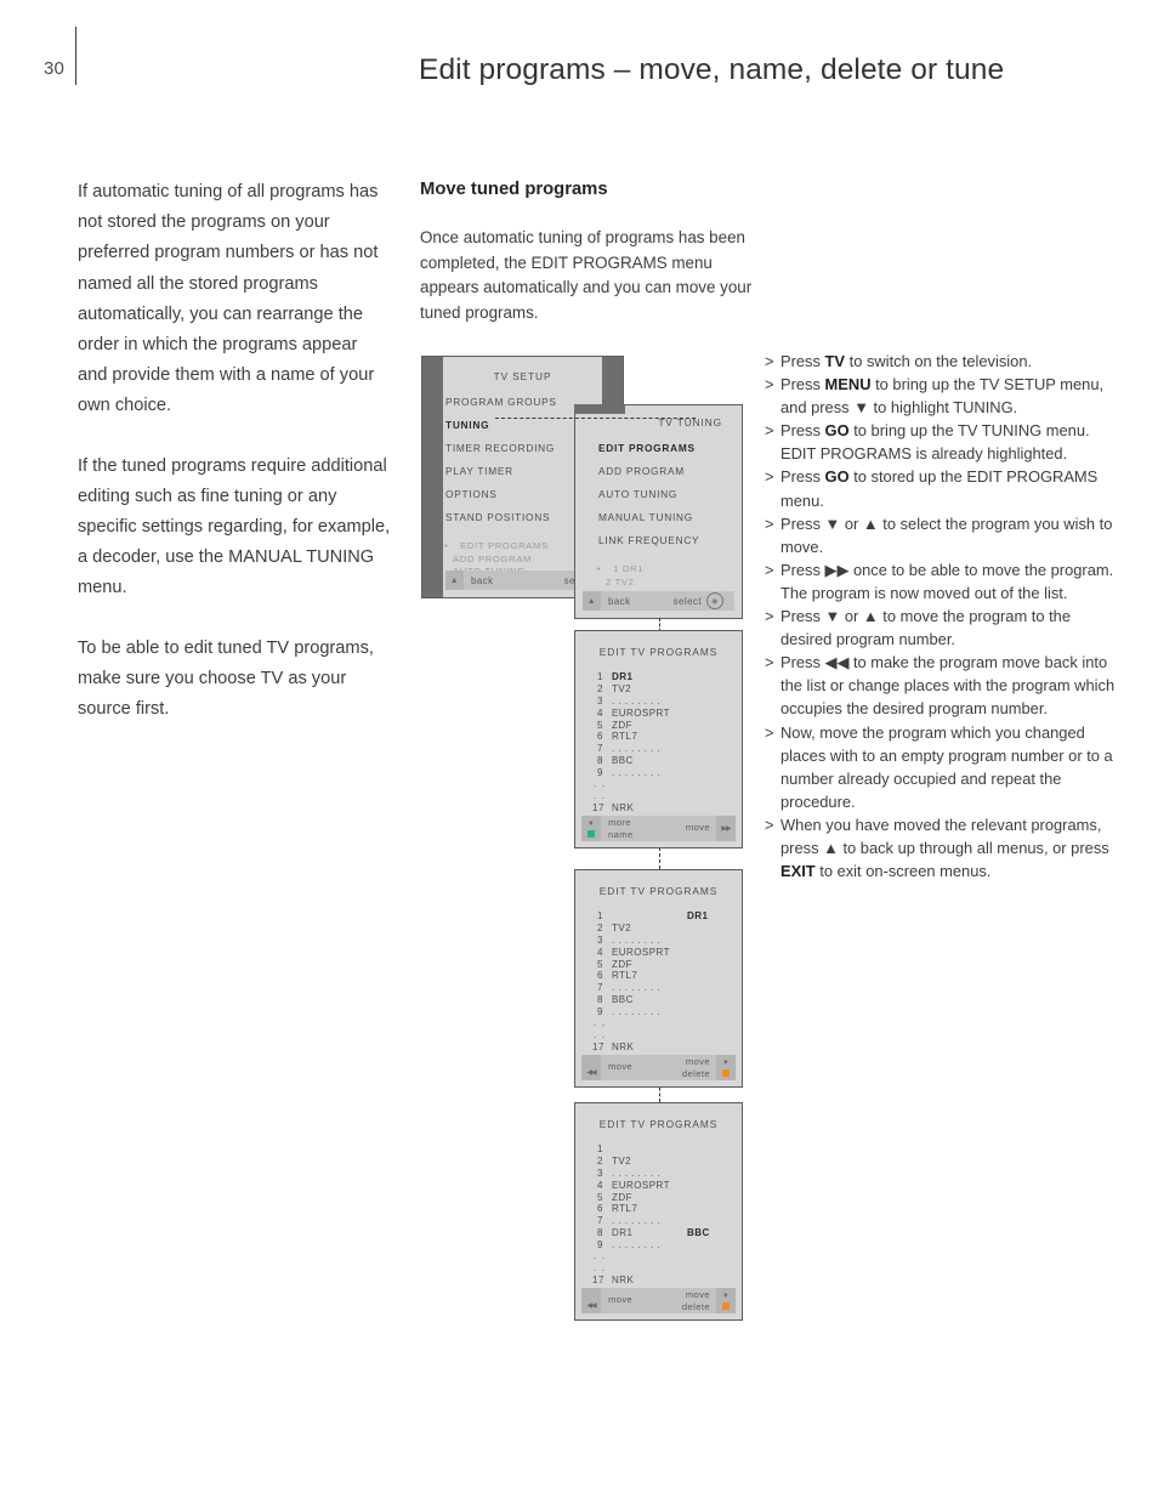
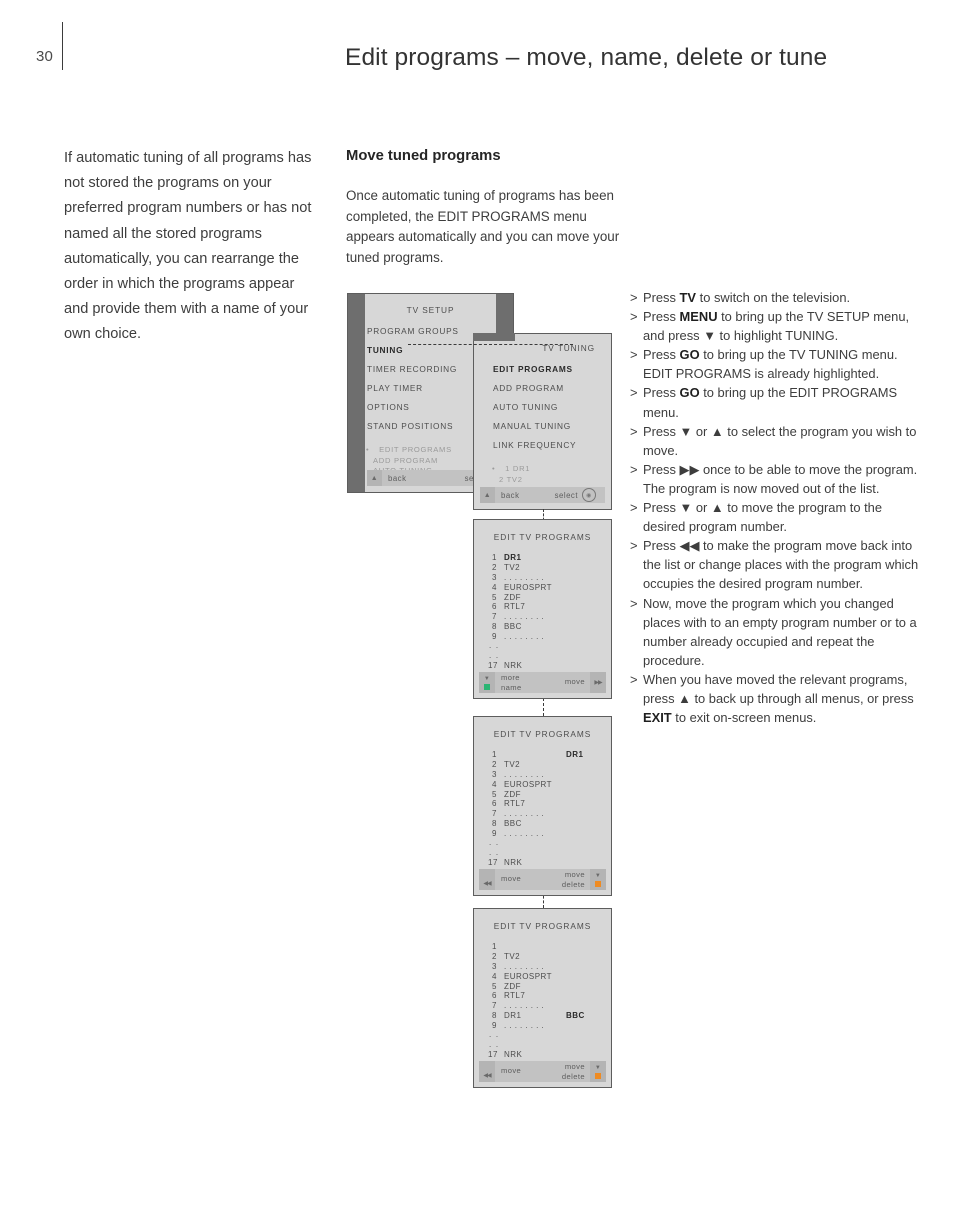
  30
  Edit programs – move, name, delete or tune
  If automatic tuning of all programs has not stored the programs on your preferred program numbers or has not named all the stored programs automatically, you can rearrange the order in which the programs appear and provide them with a name of your own choice.
- If the tuned programs require additional editing such as fine tuning or any specific settings regarding, for example, a decoder, use the MANUAL TUNING menu.
- To be able to edit tuned TV programs, make sure you choose TV as your source first.
  Move tuned programs
  Once automatic tuning of programs has been completed, the EDIT PROGRAMS menu appears automatically and you can move your tuned programs.
  >
  Press TV to switch on the television.
  >
  Press MENU to bring up the TV SETUP menu, and press ▼ to highlight TUNING.
  >
  Press GO to bring up the TV TUNING menu. EDIT PROGRAMS is already highlighted.
  >
- Press GO to stored up the EDIT PROGRAMS menu.
+ Press GO to bring up the EDIT PROGRAMS menu.
  >
  Press ▼ or ▲ to select the program you wish to move.
  >
  Press ▶▶ once to be able to move the program. The program is now moved out of the list.
  >
  Press ▼ or ▲ to move the program to the desired program number.
  >
  Press ◀◀ to make the program move back into the list or change places with the program which occupies the desired program number.
  >
  Now, move the program which you changed places with to an empty program number or to a number already occupied and repeat the procedure.
  >
  When you have moved the relevant programs, press ▲ to back up through all menus, or press EXIT to exit on-screen menus.
  TV SETUP
  PROGRAM GROUPS
  TUNING
  TIMER RECORDING
  PLAY TIMER
  OPTIONS
  STAND POSITIONS
  • EDIT PROGRAMS
  ADD PROGRAM
  back
  TV TUNING
  EDIT PROGRAMS
  ADD PROGRAM
  AUTO TUNING
  MANUAL TUNING
  LINK FREQUENCY
  • 1 DR1
  2 TV2
  back
  select
  EDIT TV PROGRAMS
  1
  DR1
  2
  TV2
  3
  . . . . . . . .
  4
  EUROSPRT
  5
  ZDF
  6
  RTL7
  7
  . . . . . . . .
  8
  BBC
  9
  . . . . . . . .
  . .
  . .
  17
  NRK
  more
  name
  move
  EDIT TV PROGRAMS
  1
  DR1
  2
  TV2
  3
  . . . . . . . .
  4
  EUROSPRT
  5
  ZDF
  6
  RTL7
  7
  . . . . . . . .
  8
  BBC
  9
  . . . . . . . .
  . .
  . .
  17
  NRK
  move
  move
  delete
  EDIT TV PROGRAMS
  1
  2
  TV2
  3
  . . . . . . . .
  4
  EUROSPRT
  5
  ZDF
  6
  RTL7
  7
  . . . . . . . .
  8
  DR1
  BBC
  9
  . . . . . . . .
  . .
  . .
  17
  NRK
  move
  move
  delete
